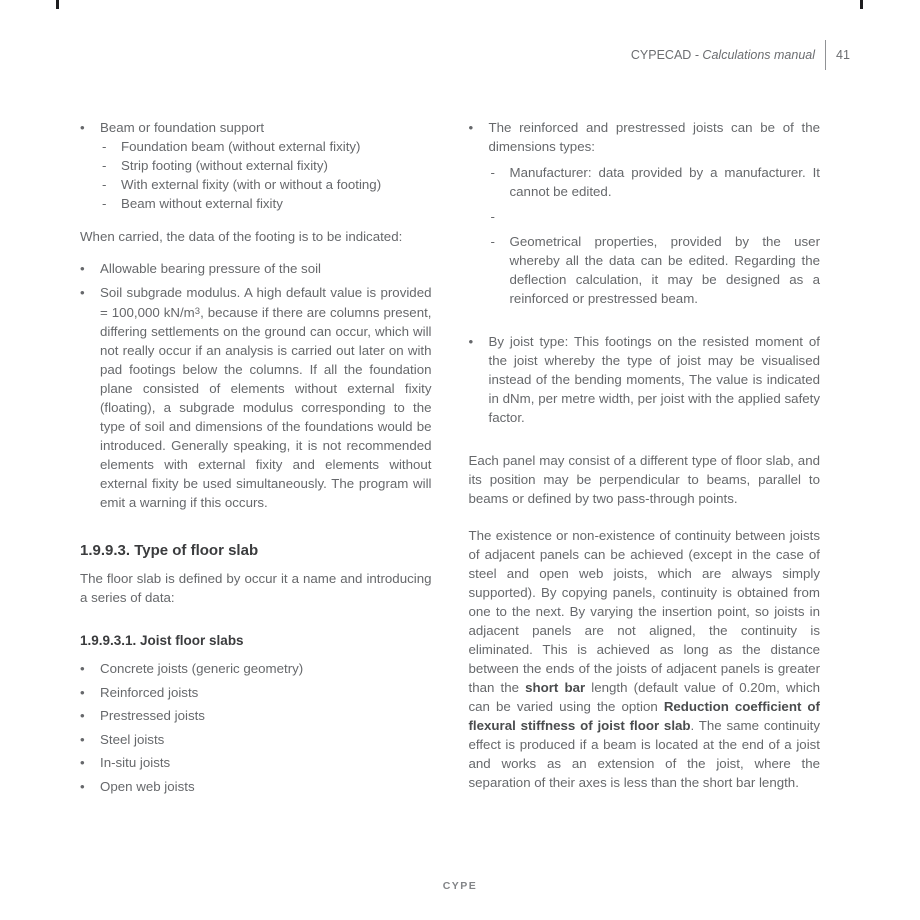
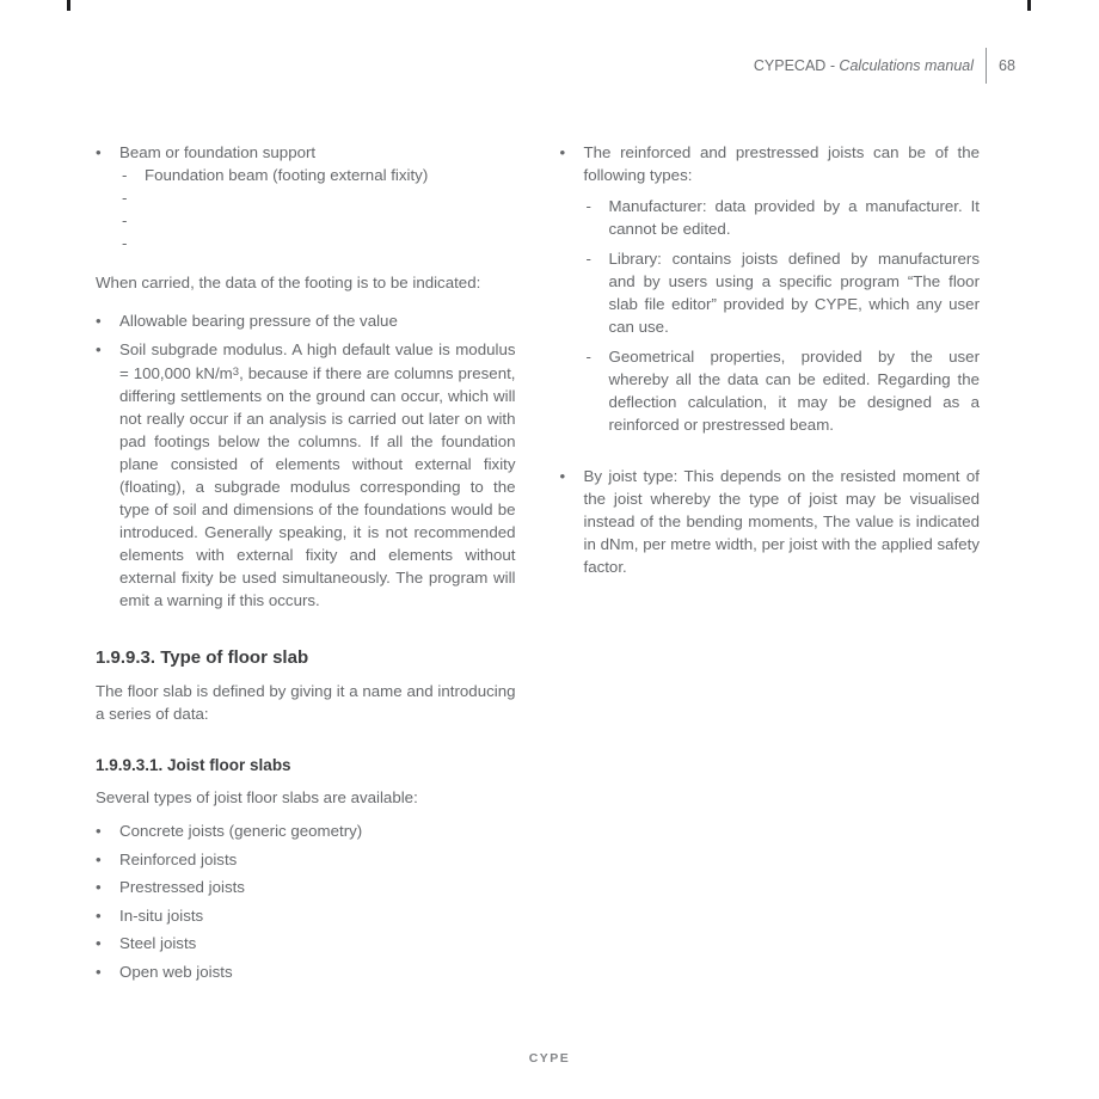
  CYPECAD - Calculations manual
- 41
+ 68
  •
  Beam or foundation support
  -
- Foundation beam (without external fixity)
+ Foundation beam (footing external fixity)
  -
- Strip footing (without external fixity)
  -
- With external fixity (with or without a footing)
  -
- Beam without external fixity
  When carried, the data of the footing is to be indicated:
  •
- Allowable bearing pressure of the soil
+ Allowable bearing pressure of the value
  •
- Soil subgrade modulus. A high default value is provided = 100,000 kN/m3, because if there are columns present, differing settlements on the ground can occur, which will not really occur if an analysis is carried out later on with pad footings below the columns. If all the foundation plane consisted of elements without external fixity (floating), a subgrade modulus corresponding to the type of soil and dimensions of the foundations would be introduced. Generally speaking, it is not recommended elements with external fixity and elements without external fixity be used simultaneously. The program will emit a warning if this occurs.
+ Soil subgrade modulus. A high default value is modulus = 100,000 kN/m3, because if there are columns present, differing settlements on the ground can occur, which will not really occur if an analysis is carried out later on with pad footings below the columns. If all the foundation plane consisted of elements without external fixity (floating), a subgrade modulus corresponding to the type of soil and dimensions of the foundations would be introduced. Generally speaking, it is not recommended elements with external fixity and elements without external fixity be used simultaneously. The program will emit a warning if this occurs.
  1.9.9.3. Type of floor slab
- The floor slab is defined by occur it a name and introducing a series of data:
+ The floor slab is defined by giving it a name and introducing a series of data:
  1.9.9.3.1. Joist floor slabs
+ Several types of joist floor slabs are available:
  •
  Concrete joists (generic geometry)
  •
  Reinforced joists
  •
  Prestressed joists
  •
- Steel joists
+ In-situ joists
  •
- In-situ joists
+ Steel joists
  •
  Open web joists
  •
- The reinforced and prestressed joists can be of the dimensions types:
+ The reinforced and prestressed joists can be of the following types:
  -
  Manufacturer: data provided by a manufacturer. It cannot be edited.
  -
+ Library: contains joists defined by manufacturers and by users using a specific program “The floor slab file editor” provided by CYPE, which any user can use.
  -
  Geometrical properties, provided by the user whereby all the data can be edited. Regarding the deflection calculation, it may be designed as a reinforced or prestressed beam.
  •
- By joist type: This footings on the resisted moment of the joist whereby the type of joist may be visualised instead of the bending moments, The value is indicated in dNm, per metre width, per joist with the applied safety factor.
+ By joist type: This depends on the resisted moment of the joist whereby the type of joist may be visualised instead of the bending moments, The value is indicated in dNm, per metre width, per joist with the applied safety factor.
- Each panel may consist of a different type of floor slab, and its position may be perpendicular to beams, parallel to beams or defined by two pass-through points.
- The existence or non-existence of continuity between joists of adjacent panels can be achieved (except in the case of steel and open web joists, which are always simply supported). By copying panels, continuity is obtained from one to the next. By varying the insertion point, so joists in adjacent panels are not aligned, the continuity is eliminated. This is achieved as long as the distance between the ends of the joists of adjacent panels is greater than the short bar length (default value of 0.20m, which can be varied using the option Reduction coefficient of flexural stiffness of joist floor slab. The same continuity effect is produced if a beam is located at the end of a joist and works as an extension of the joist, where the separation of their axes is less than the short bar length.
  CYPE
